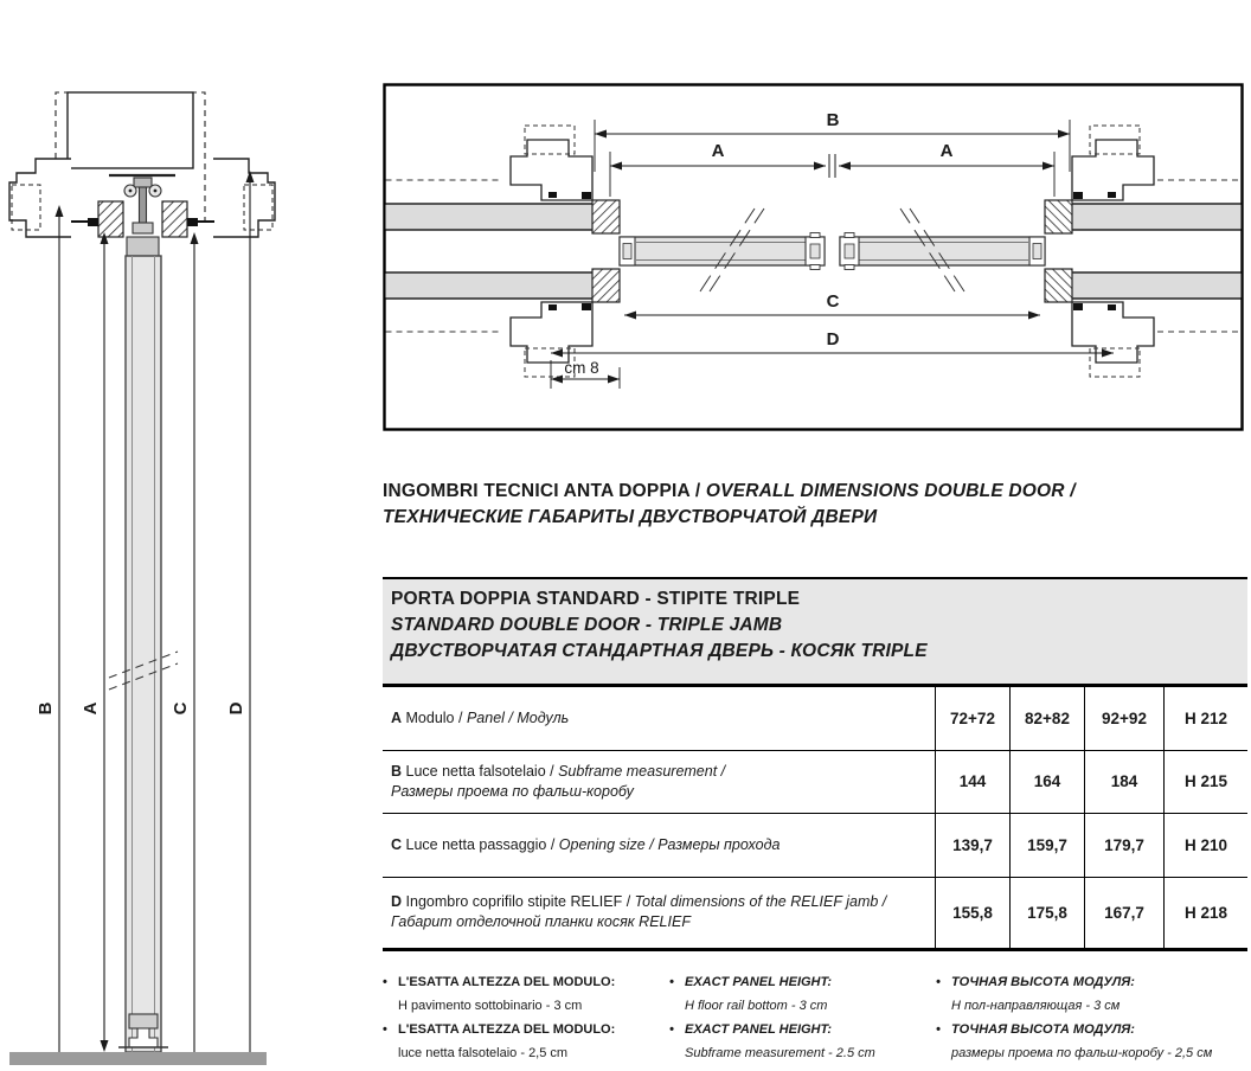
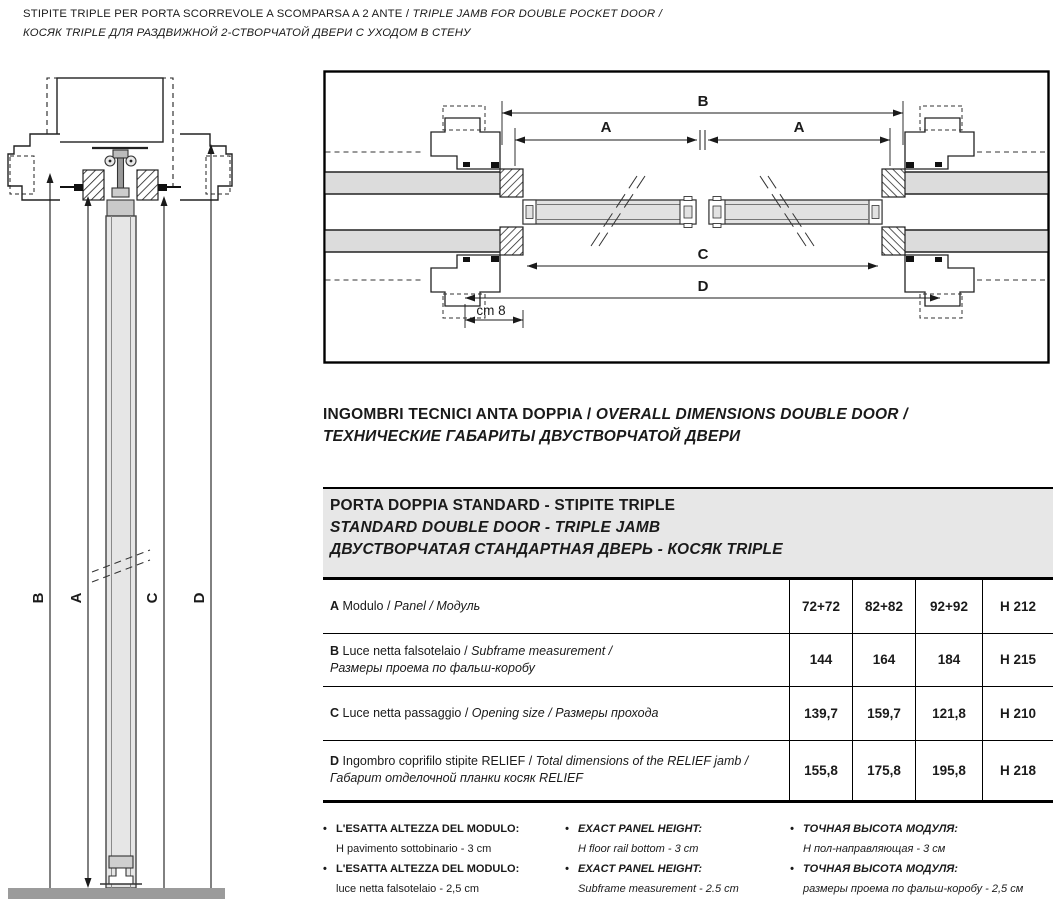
+ STIPITE TRIPLE PER PORTA SCORREVOLE A SCOMPARSA A 2 ANTE / TRIPLE JAMB FOR DOUBLE POCKET DOOR /
+ КОСЯК TRIPLE ДЛЯ РАЗДВИЖНОЙ 2-СТВОРЧАТОЙ ДВЕРИ С УХОДОМ В СТЕНУ
  B
  A
  A
  C
  D
  cm 8
  INGOMBRI TECNICI ANTA DOPPIA / OVERALL DIMENSIONS DOUBLE DOOR /
  ТЕХНИЧЕСКИЕ ГАБАРИТЫ ДВУСТВОРЧАТОЙ ДВЕРИ
  PORTA DOPPIA STANDARD - STIPITE TRIPLE
  STANDARD DOUBLE DOOR - TRIPLE JAMB
  ДВУСТВОРЧАТАЯ СТАНДАРТНАЯ ДВЕРЬ - КОСЯК TRIPLE
  A Modulo / Panel / Модуль
  72+72
  82+82
  92+92
  H 212
  B Luce netta falsotelaio / Subframe measurement /
  Размеры проема по фальш-коробу
  144
  164
  184
  H 215
  C Luce netta passaggio / Opening size / Размеры прохода
  139,7
  159,7
- 179,7
+ 121,8
  H 210
  D Ingombro coprifilo stipite RELIEF / Total dimensions of the RELIEF jamb / Габарит отделочной планки косяк RELIEF
  155,8
  175,8
- 167,7
+ 195,8
  H 218
  • L'ESATTA ALTEZZA DEL MODULO:
  H pavimento sottobinario - 3 cm
  • L'ESATTA ALTEZZA DEL MODULO:
  luce netta falsotelaio - 2,5 cm
  • EXACT PANEL HEIGHT:
  H floor rail bottom - 3 cm
  • EXACT PANEL HEIGHT:
  Subframe measurement - 2.5 cm
  • ТОЧНАЯ ВЫСОТА МОДУЛЯ:
  H пол-направляющая - 3 см
  • ТОЧНАЯ ВЫСОТА МОДУЛЯ:
  размеры проема по фальш-коробу - 2,5 см
